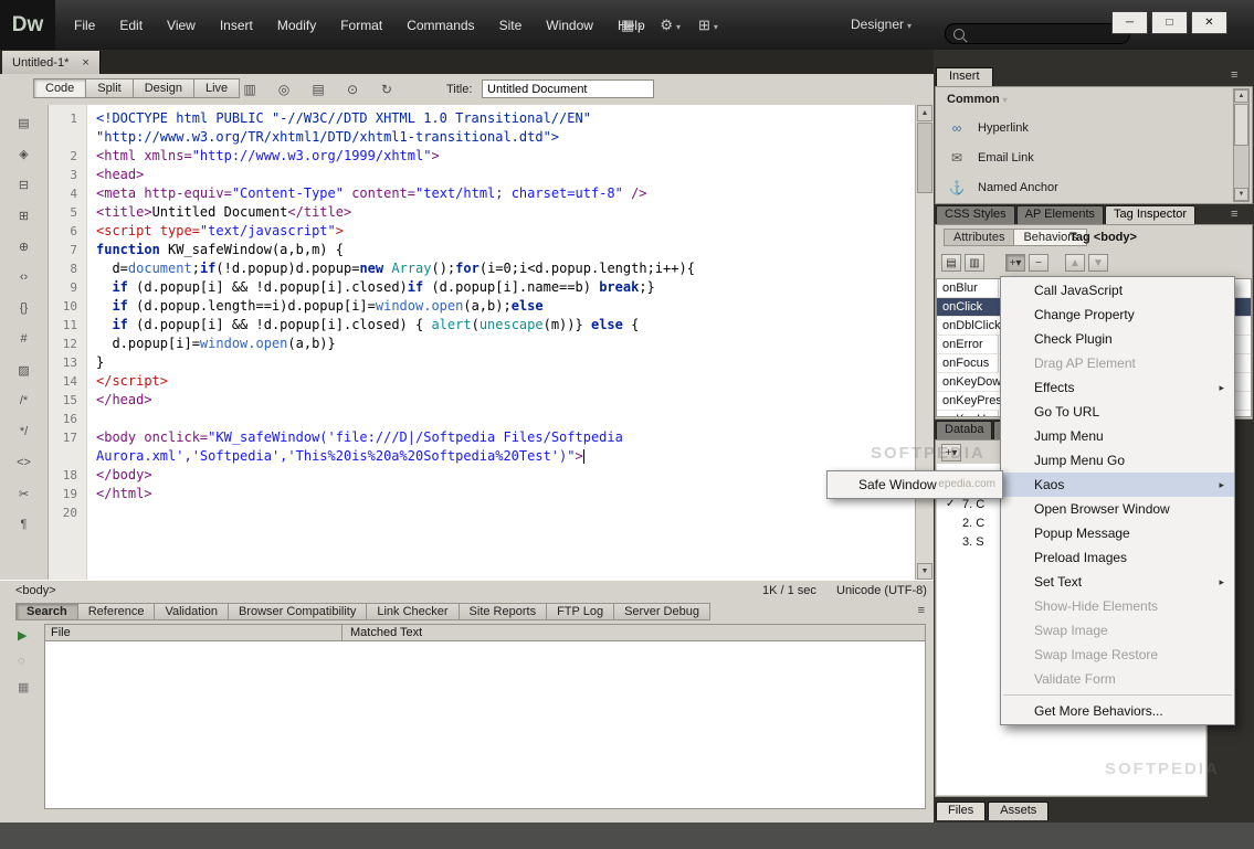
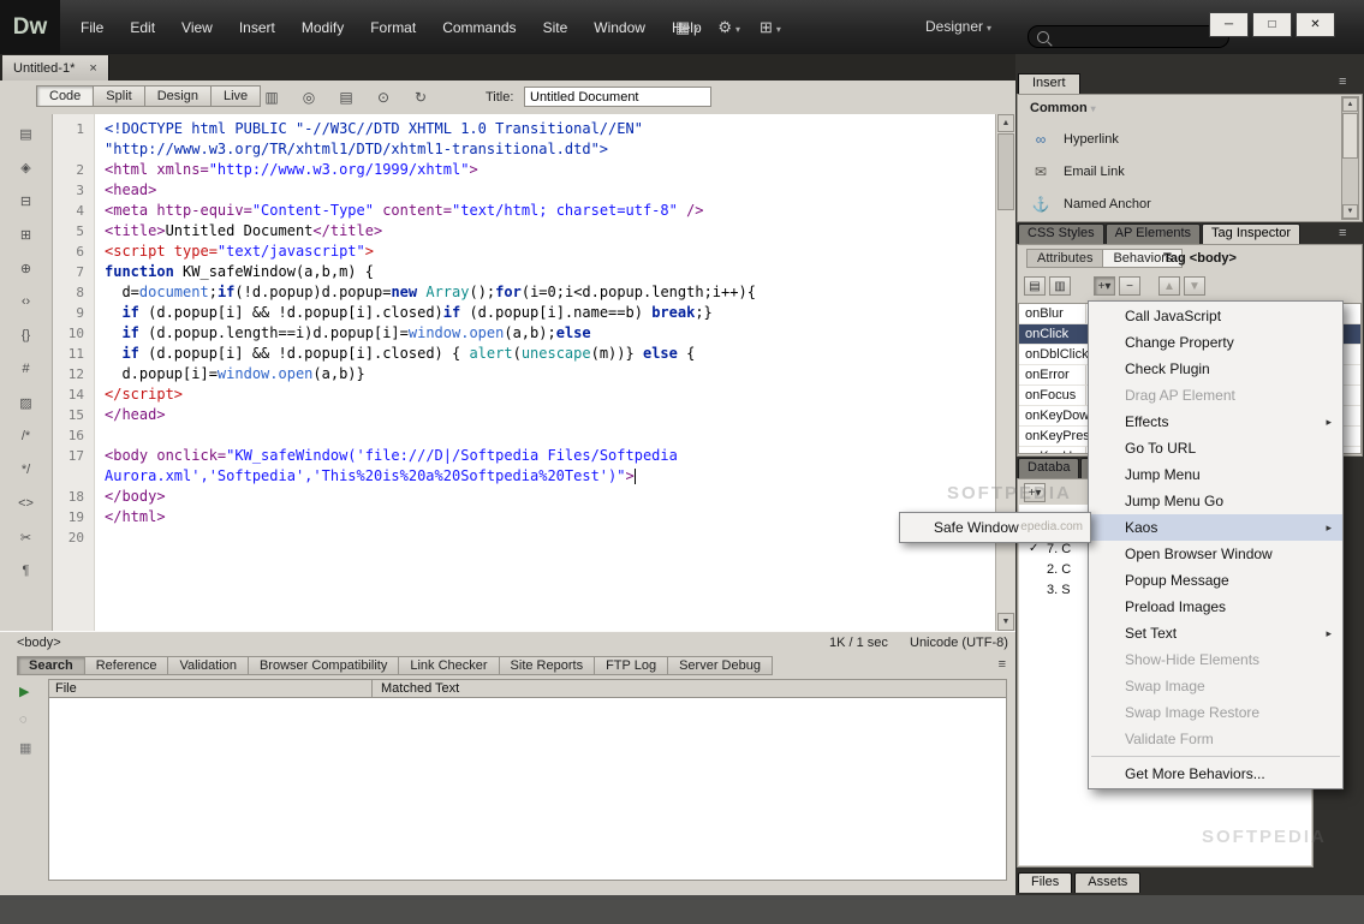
  Dw
  File
  Edit
  View
  Insert
  Modify
  Format
  Commands
  Site
  Window
  Help
  ▦ ▾
  ⚙ ▾
  ⊞ ▾
  Designer ▾
  ─
  □
  ✕
  Untitled-1*
  ×
  Code
  Split
  Design
  Live
  ▥
  ◎
  ▤
  ⊙
  ↻
  Title:
  Untitled Document
  ▤
  ◈
  ⊟
  ⊞
  ⊕
  ‹›
  {}
  #
  ▨
  /*
  */
  <>
  ✂
  ¶
  1
  <!DOCTYPE html PUBLIC "-//W3C//DTD XHTML 1.0 Transitional//EN"
  "http://www.w3.org/TR/xhtml1/DTD/xhtml1-transitional.dtd">
  2
  <html xmlns="http://www.w3.org/1999/xhtml">
  3
  <head>
  4
  <meta http-equiv="Content-Type" content="text/html; charset=utf-8" />
  5
  <title>Untitled Document</title>
  6
  <script type="text/javascript">
  7
  function KW_safeWindow(a,b,m) {
  8
  d=document;if(!d.popup)d.popup=new Array();for(i=0;i<d.popup.length;i++){
  9
  if (d.popup[i] && !d.popup[i].closed)if (d.popup[i].name==b) break;}
  10
  if (d.popup.length==i)d.popup[i]=window.open(a,b);else
  11
  if (d.popup[i] && !d.popup[i].closed) { alert(unescape(m))} else {
  12
  d.popup[i]=window.open(a,b)}
- 13
- }
  14
  </script>
  15
  </head>
  16
  17
  <body onclick="KW_safeWindow('file:///D|/Softpedia Files/Softpedia
  Aurora.xml','Softpedia','This%20is%20a%20Softpedia%20Test')">
  18
  </body>
  19
  </html>
  20
  <body>
  1K / 1 sec
  Unicode (UTF-8)
  Search
  Reference
  Validation
  Browser Compatibility
  Link Checker
  Site Reports
  FTP Log
  Server Debug
  ≡
  ▶
  ◌
  ▦
  File
  Matched Text
  Insert
  ≡
  Common ▾
  ∞
  Hyperlink
  ✉
  Email Link
  ⚓
  Named Anchor
  CSS Styles
  AP Elements
  Tag Inspector
  ≡
  Attributes
  Behaviors
  Tag <body>
  ▤
  ▥
  +▾
  −
  ▲
  ▼
  onBlur
  onClick
  onDblClick
  onError
  onFocus
  onKeyDow
  onKeyPre
  Databa
  +▾
  ✓
  7. C
  2. C
  3. S
  Files
  Assets
  SOFTPEDIA
  SOFTPEDIA
  Call JavaScript
  Change Property
  Check Plugin
  Drag AP Element
  Effects
  ▸
  Go To URL
  Jump Menu
  Jump Menu Go
  Kaos
  ▸
  Open Browser Window
  Popup Message
  Preload Images
  Set Text
  ▸
  Show-Hide Elements
  Swap Image
  Swap Image Restore
  Validate Form
  Get More Behaviors...
  Safe Window
  epedia.com
